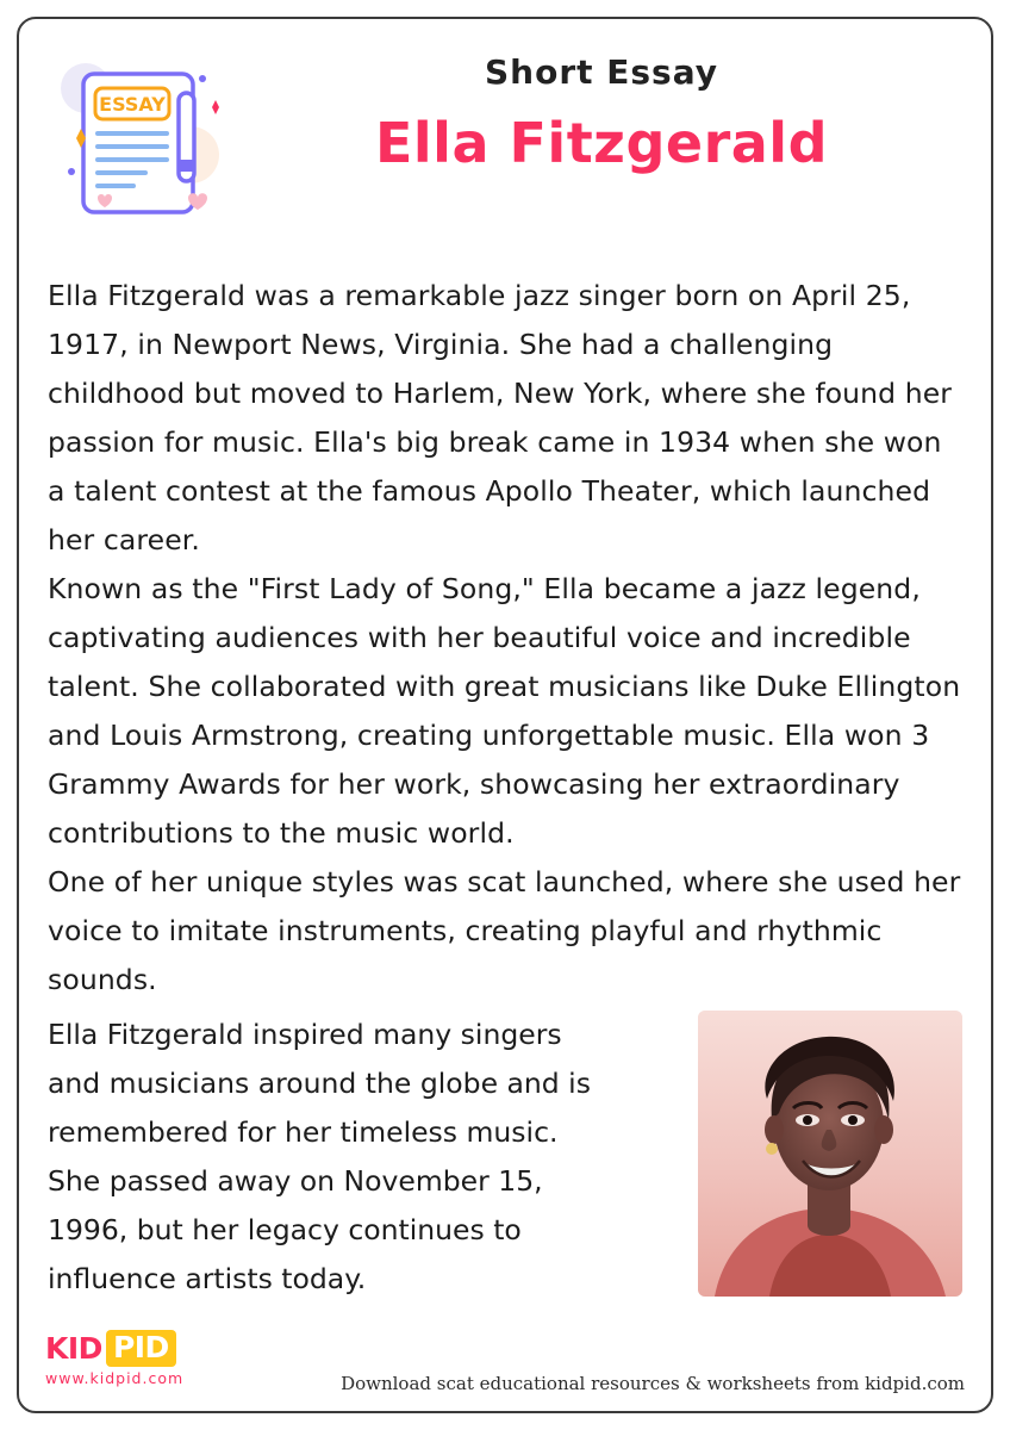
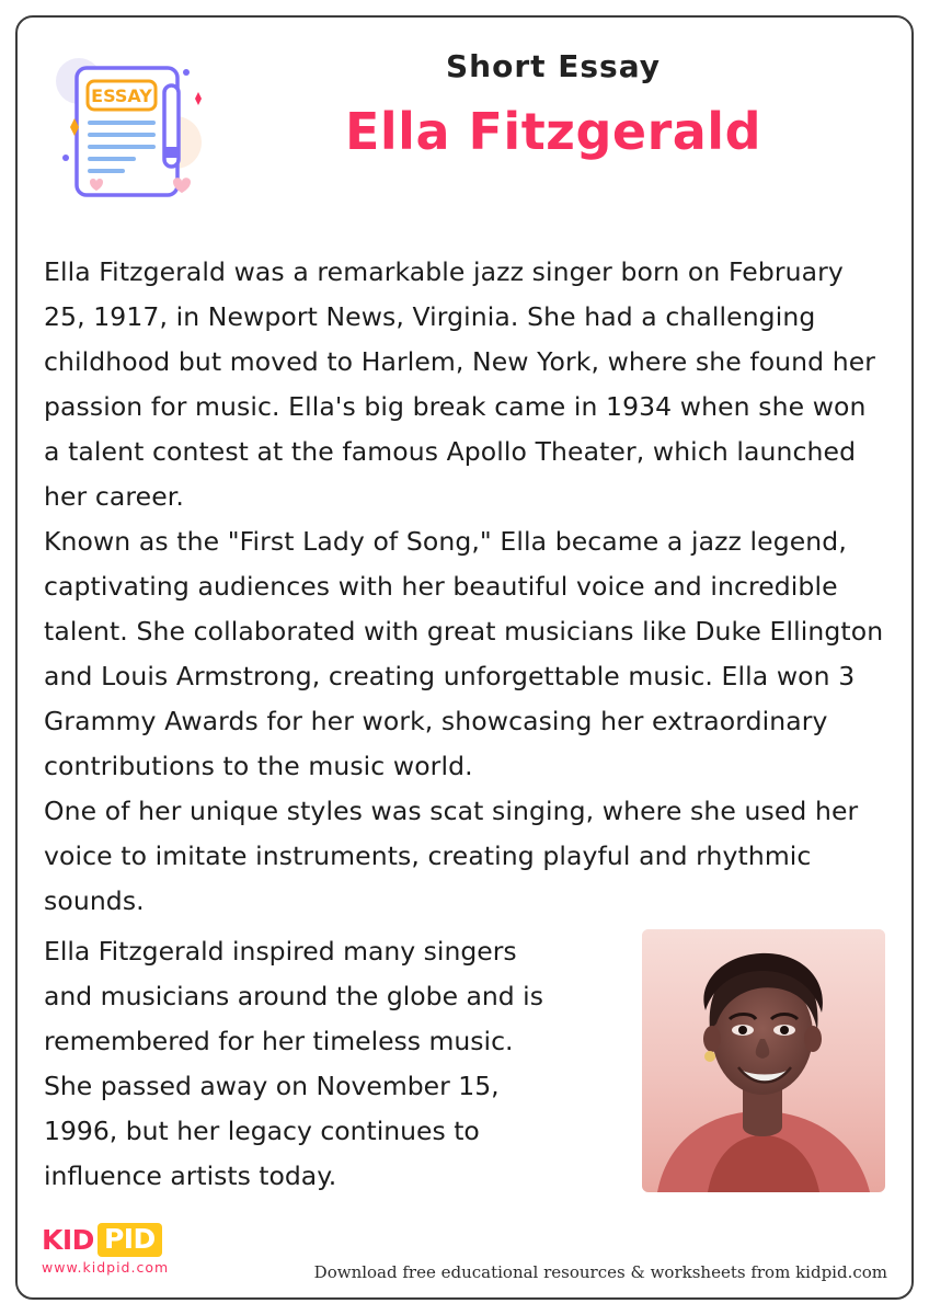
  ESSAY
  Short Essay
  Ella Fitzgerald
- Ella Fitzgerald was a remarkable jazz singer born on April 25, 1917, in Newport News, Virginia. She had a challenging childhood but moved to Harlem, New York, where she found her passion for music. Ella's big break came in 1934 when she won a talent contest at the famous Apollo Theater, which launched her career.
+ Ella Fitzgerald was a remarkable jazz singer born on February 25, 1917, in Newport News, Virginia. She had a challenging childhood but moved to Harlem, New York, where she found her passion for music. Ella's big break came in 1934 when she won a talent contest at the famous Apollo Theater, which launched her career.
  Known as the "First Lady of Song," Ella became a jazz legend, captivating audiences with her beautiful voice and incredible talent. She collaborated with great musicians like Duke Ellington and Louis Armstrong, creating unforgettable music. Ella won 3 Grammy Awards for her work, showcasing her extraordinary contributions to the music world.
- One of her unique styles was scat launched, where she used her voice to imitate instruments, creating playful and rhythmic sounds.
+ One of her unique styles was scat singing, where she used her voice to imitate instruments, creating playful and rhythmic sounds.
  Ella Fitzgerald inspired many singers and musicians around the globe and is remembered for her timeless music.
  She passed away on November 15, 1996, but her legacy continues to influence artists today.
  KID
  PID
  www.kidpid.com
- Download scat educational resources & worksheets from kidpid.com
+ Download free educational resources & worksheets from kidpid.com
